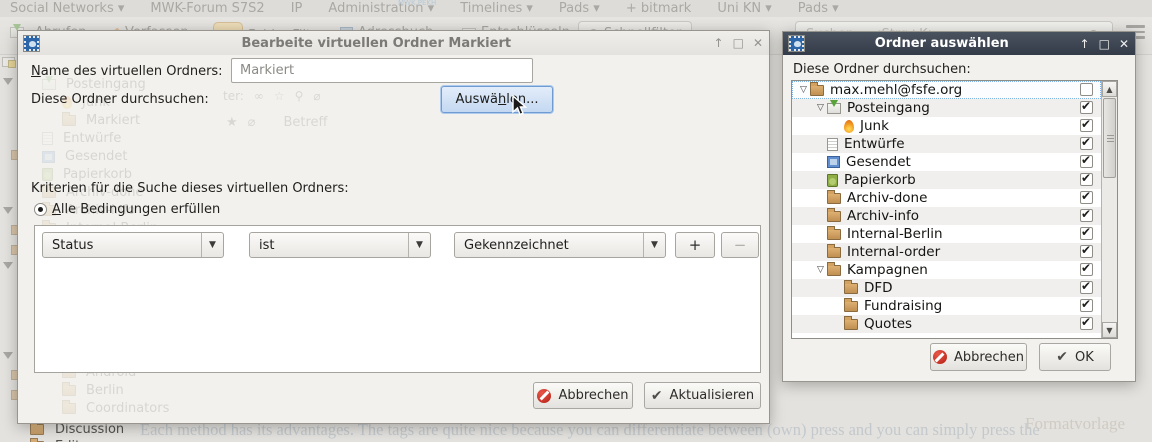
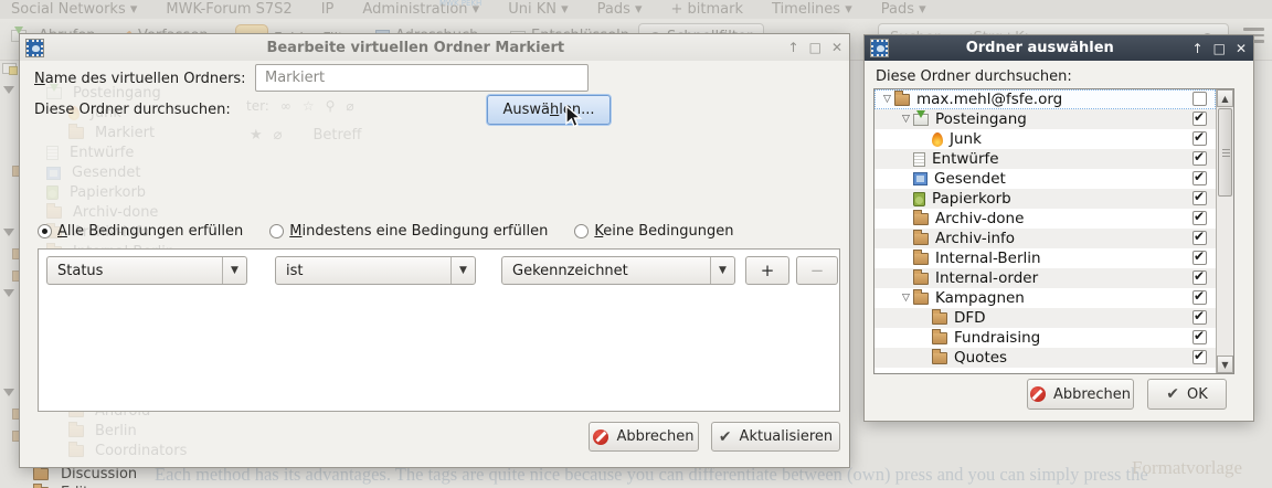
  Social Networks ▾
  MWK-Forum S7S2
  IP
  Administration ▾
- Timelines ▾
+ Uni KN ▾
  Pads ▾
  + bitmark
- Uni KN ▾
+ Timelines ▾
  Pads ▾
  MWK PEKH
  Each method has its advantages. The tags are quite nice because you can differentiate between (own) press and you can simply press the
  Formatvorlage
  Discussion
  Bearbeite virtuellen Ordner Markiert
  ↑
  □
  ✕
  Posteingang
  Junk
  Markiert
  Entwürfe
  Gesendet
  Papierkorb
  Archiv-done
  Archiv-info
  Berlin
  Coordinators
  ter:
  ⚲
  ★
  ⌀
  Betreff
  Name des virtuellen Ordners:
  Markiert
  Diese Ordner durchsuchen:
  Auswä
  h
  ln...
- Kriterien für die Suche dieses virtuellen Ordners:
  Alle Bedingungen erfüllen
+ Mindestens eine Bedingung erfüllen
+ Keine Bedingungen
  Status
  ▼
  ist
  ▼
  Gekennzeichnet
  ▼
  +
  −
  Abbrechen
  ✔
  Aktualisieren
  Ordner auswählen
  ↑
  □
  ✕
  Diese Ordner durchsuchen:
  ▽
  max.mehl@fsfe.org
  ▽
  Posteingang
  Junk
  Entwürfe
  Gesendet
  Papierkorb
  Archiv-done
  Archiv-info
  Internal-Berlin
  Internal-order
  ▽
  Kampagnen
  DFD
  Fundraising
  Quotes
  ▲
  ▼
  Abbrechen
  ✔
  OK
